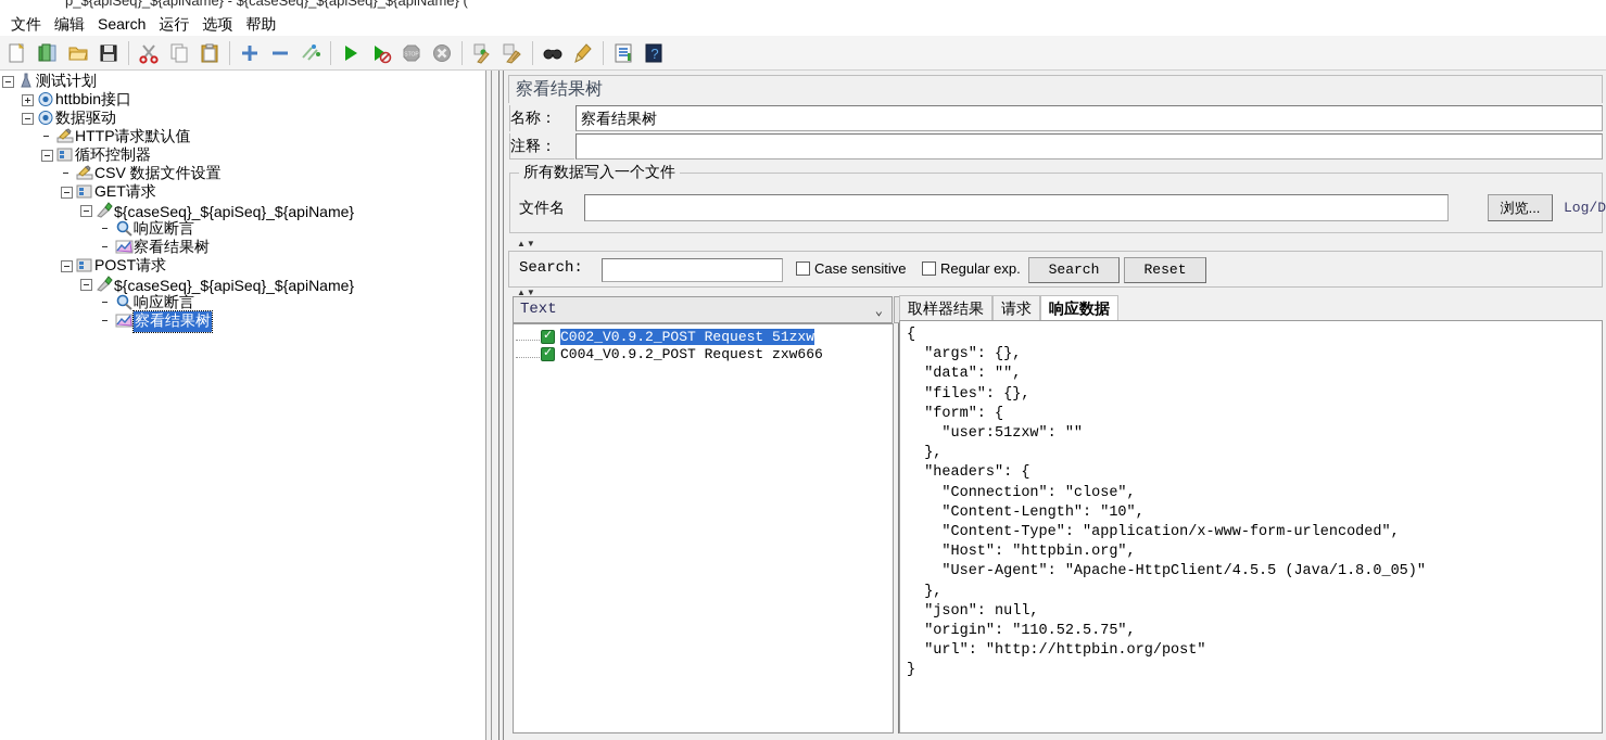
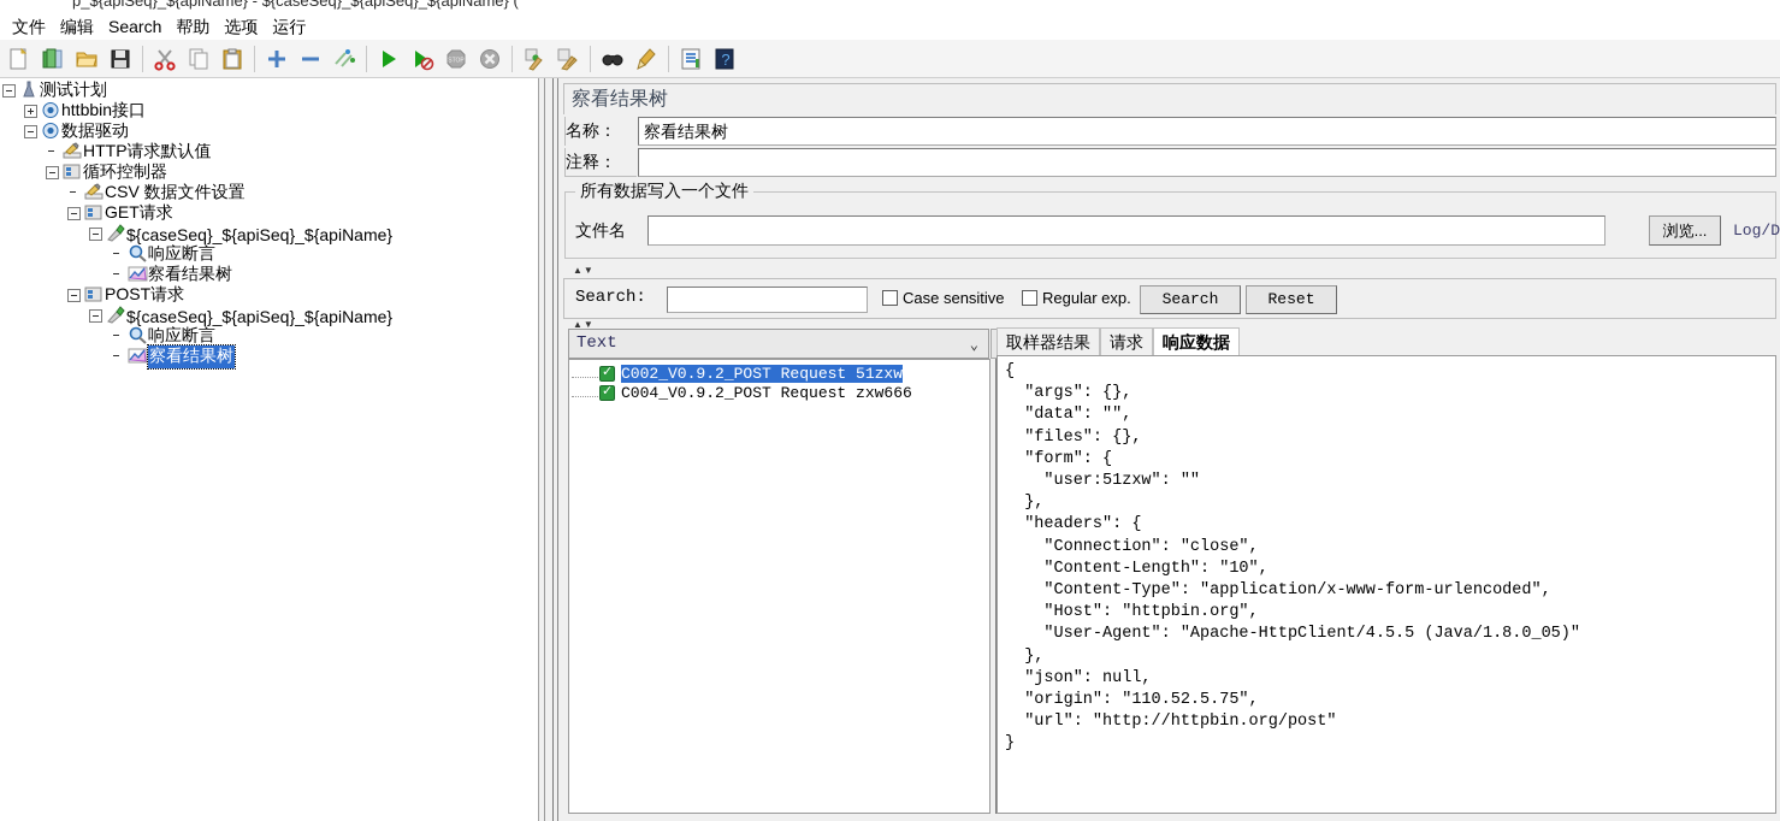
  p_${apiSeq}_${apiName} - ${caseSeq}_${apiSeq}_${apiName} (
  文件
  编辑
  Search
- 运行
+ 帮助
  选项
- 帮助
+ 运行
  ?
  测试计划
  httbbin接口
  数据驱动
  HTTP请求默认值
  循环控制器
  CSV 数据文件设置
  GET请求
  ${caseSeq}_${apiSeq}_${apiName}
  响应断言
  察看结果树
  POST请求
  ${caseSeq}_${apiSeq}_${apiName}
  响应断言
  察看结果树
  察看结果树
  名称：
  察看结果树
  注释：
  所有数据写入一个文件
  文件名
  浏览...
  Log/D
  ▲▼
  Search:
  Case sensitive
  Regular exp.
  Search
  Reset
  ▲▼
  Text
  ⌄
  C002_V0.9.2_POST Request 51zxw
  C004_V0.9.2_POST Request zxw666
  取样器结果
  请求
  响应数据
  {
  "args": {},
  "data": "",
  "files": {},
  "form": {
  "user:51zxw": ""
  },
  "headers": {
  "Connection": "close",
  "Content-Length": "10",
  "Content-Type": "application/x-www-form-urlencoded",
  "Host": "httpbin.org",
  "User-Agent": "Apache-HttpClient/4.5.5 (Java/1.8.0_05)"
  },
  "json": null,
  "origin": "110.52.5.75",
  "url": "http://httpbin.org/post"
  }
